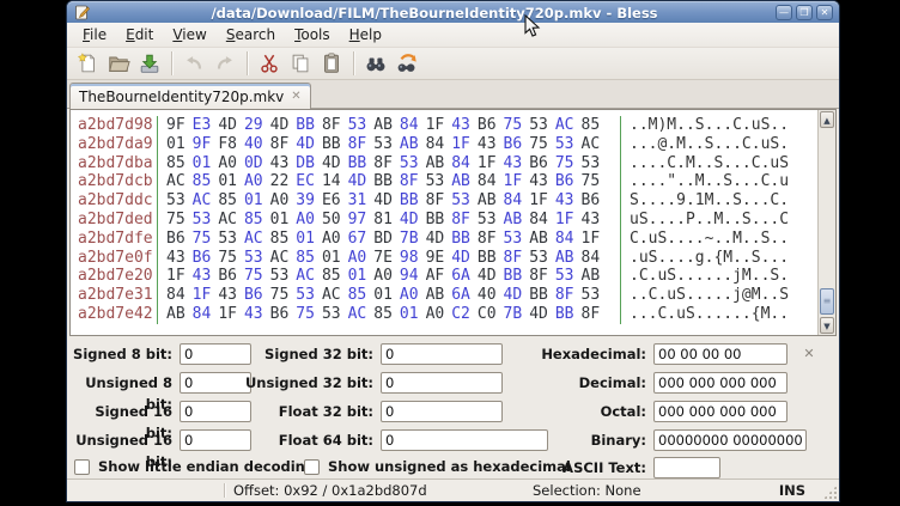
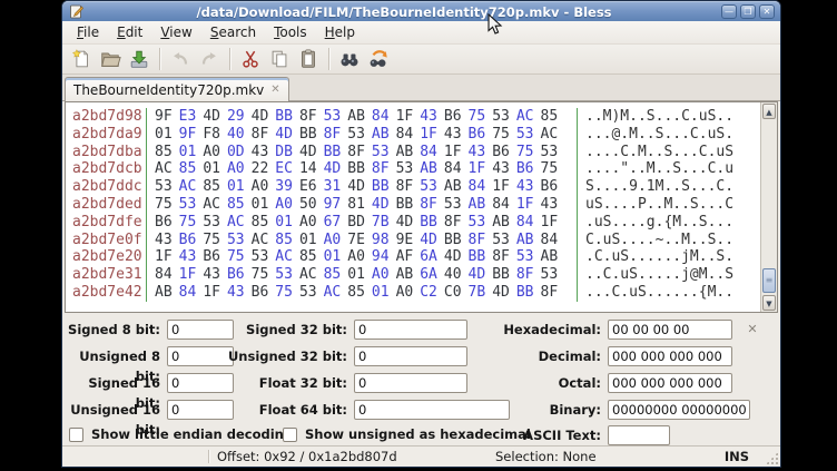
  /data/Download/FILM/TheBourneIdentity720p.mkv - Bless
  —
  ❐
  ✕
  File
  Edit
  View
  Search
  Tools
  Help
  TheBourneIdentity720p.mkv
  ✕
  a2bd7d98
  9F E3 4D 29 4D BB 8F 53 AB 84 1F 43 B6 75 53 AC 85
  ..M)M..S...C.uS..
  a2bd7da9
  01 9F F8 40 8F 4D BB 8F 53 AB 84 1F 43 B6 75 53 AC
  ...@.M..S...C.uS.
  a2bd7dba
  85 01 A0 0D 43 DB 4D BB 8F 53 AB 84 1F 43 B6 75 53
  ....C.M..S...C.uS
  a2bd7dcb
  AC 85 01 A0 22 EC 14 4D BB 8F 53 AB 84 1F 43 B6 75
  ...."..M..S...C.u
  a2bd7ddc
  53 AC 85 01 A0 39 E6 31 4D BB 8F 53 AB 84 1F 43 B6
  S....9.1M..S...C.
  a2bd7ded
  75 53 AC 85 01 A0 50 97 81 4D BB 8F 53 AB 84 1F 43
  uS....P..M..S...C
  a2bd7dfe
  B6 75 53 AC 85 01 A0 67 BD 7B 4D BB 8F 53 AB 84 1F
- C.uS....~..M..S..
+ .uS....g.{M..S...
  a2bd7e0f
  43 B6 75 53 AC 85 01 A0 7E 98 9E 4D BB 8F 53 AB 84
- .uS....g.{M..S...
+ C.uS....~..M..S..
  a2bd7e20
  1F 43 B6 75 53 AC 85 01 A0 94 AF 6A 4D BB 8F 53 AB
  .C.uS......jM..S.
  a2bd7e31
  84 1F 43 B6 75 53 AC 85 01 A0 AB 6A 40 4D BB 8F 53
  ..C.uS.....j@M..S
  a2bd7e42
  AB 84 1F 43 B6 75 53 AC 85 01 A0 C2 C0 7B 4D BB 8F
  ...C.uS......{M..
  ▲
  ≡
  ▼
  Signed 8 bit:
  0
  Signed 32 bit:
  0
  Hexadecimal:
  00 00 00 00
  ✕
  Unsigned 8 bit:
  0
  Unsigned 32 bit:
  0
  Decimal:
  000 000 000 000
  Signed 16 bit:
  0
  Float 32 bit:
  0
  Octal:
  000 000 000 000
  Unsigned 16 bit:
  0
  Float 64 bit:
  0
  Binary:
  00000000 00000000
  Show little endian decodin
  Show unsigned as hexadecimal
  ASCII Text:
  Offset: 0x92 / 0x1a2bd807d
  Selection: None
  INS
